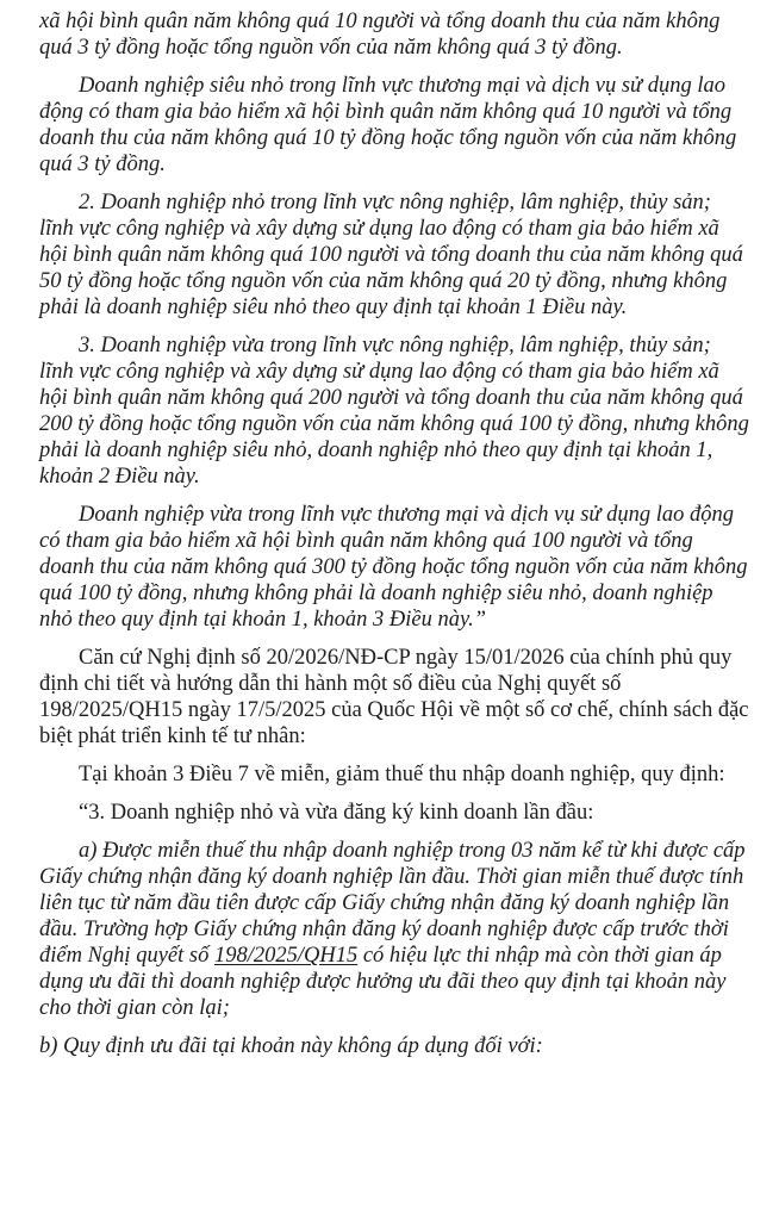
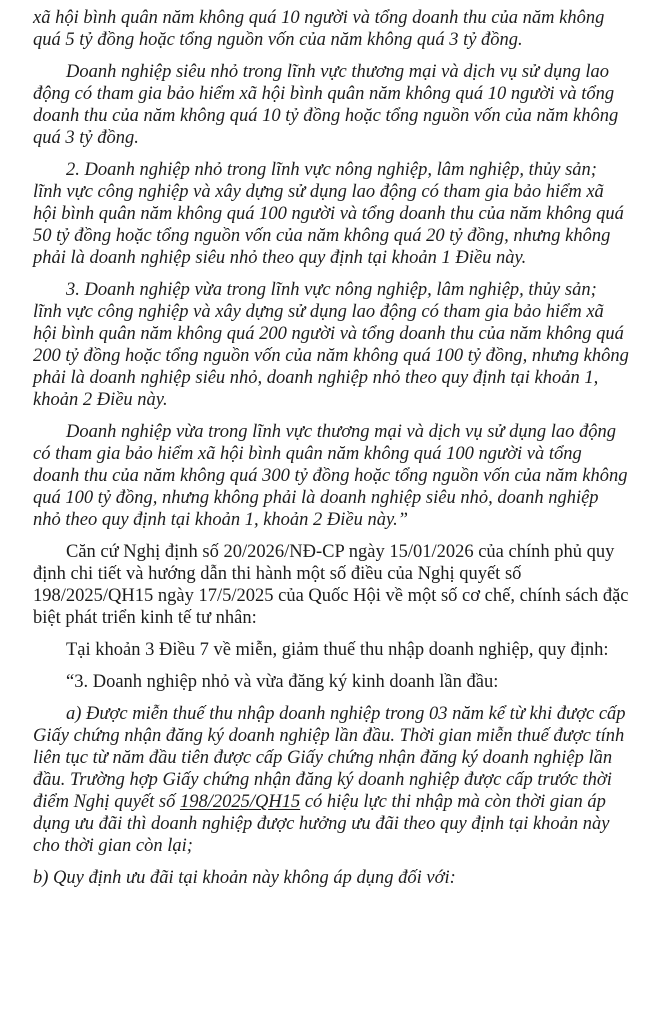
- xã hội bình quân năm không quá 10 người và tổng doanh thu của năm không quá 3 tỷ đồng hoặc tổng nguồn vốn của năm không quá 3 tỷ đồng.
+ xã hội bình quân năm không quá 10 người và tổng doanh thu của năm không quá 5 tỷ đồng hoặc tổng nguồn vốn của năm không quá 3 tỷ đồng.
  Doanh nghiệp siêu nhỏ trong lĩnh vực thương mại và dịch vụ sử dụng lao động có tham gia bảo hiểm xã hội bình quân năm không quá 10 người và tổng doanh thu của năm không quá 10 tỷ đồng hoặc tổng nguồn vốn của năm không quá 3 tỷ đồng.
  2. Doanh nghiệp nhỏ trong lĩnh vực nông nghiệp, lâm nghiệp, thủy sản; lĩnh vực công nghiệp và xây dựng sử dụng lao động có tham gia bảo hiểm xã hội bình quân năm không quá 100 người và tổng doanh thu của năm không quá 50 tỷ đồng hoặc tổng nguồn vốn của năm không quá 20 tỷ đồng, nhưng không phải là doanh nghiệp siêu nhỏ theo quy định tại khoản 1 Điều này.
  3. Doanh nghiệp vừa trong lĩnh vực nông nghiệp, lâm nghiệp, thủy sản; lĩnh vực công nghiệp và xây dựng sử dụng lao động có tham gia bảo hiểm xã hội bình quân năm không quá 200 người và tổng doanh thu của năm không quá 200 tỷ đồng hoặc tổng nguồn vốn của năm không quá 100 tỷ đồng, nhưng không phải là doanh nghiệp siêu nhỏ, doanh nghiệp nhỏ theo quy định tại khoản 1, khoản 2 Điều này.
- Doanh nghiệp vừa trong lĩnh vực thương mại và dịch vụ sử dụng lao động có tham gia bảo hiểm xã hội bình quân năm không quá 100 người và tổng doanh thu của năm không quá 300 tỷ đồng hoặc tổng nguồn vốn của năm không quá 100 tỷ đồng, nhưng không phải là doanh nghiệp siêu nhỏ, doanh nghiệp nhỏ theo quy định tại khoản 1, khoản 3 Điều này.”
+ Doanh nghiệp vừa trong lĩnh vực thương mại và dịch vụ sử dụng lao động có tham gia bảo hiểm xã hội bình quân năm không quá 100 người và tổng doanh thu của năm không quá 300 tỷ đồng hoặc tổng nguồn vốn của năm không quá 100 tỷ đồng, nhưng không phải là doanh nghiệp siêu nhỏ, doanh nghiệp nhỏ theo quy định tại khoản 1, khoản 2 Điều này.”
  Căn cứ Nghị định số 20/2026/NĐ-CP ngày 15/01/2026 của chính phủ quy định chi tiết và hướng dẫn thi hành một số điều của Nghị quyết số 198/2025/QH15 ngày 17/5/2025 của Quốc Hội về một số cơ chế, chính sách đặc biệt phát triển kinh tế tư nhân:
  Tại khoản 3 Điều 7 về miễn, giảm thuế thu nhập doanh nghiệp, quy định:
  “3. Doanh nghiệp nhỏ và vừa đăng ký kinh doanh lần đầu:
  a) Được miễn thuế thu nhập doanh nghiệp trong 03 năm kể từ khi được cấp Giấy chứng nhận đăng ký doanh nghiệp lần đầu. Thời gian miễn thuế được tính liên tục từ năm đầu tiên được cấp Giấy chứng nhận đăng ký doanh nghiệp lần đầu. Trường hợp Giấy chứng nhận đăng ký doanh nghiệp được cấp trước thời điểm Nghị quyết số 198/2025/QH15 có hiệu lực thi nhập mà còn thời gian áp dụng ưu đãi thì doanh nghiệp được hưởng ưu đãi theo quy định tại khoản này cho thời gian còn lại;
  b) Quy định ưu đãi tại khoản này không áp dụng đối với:
